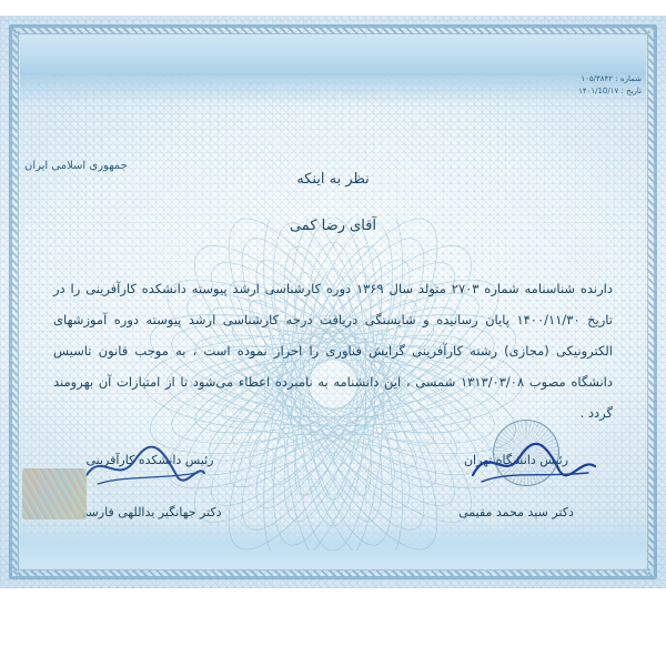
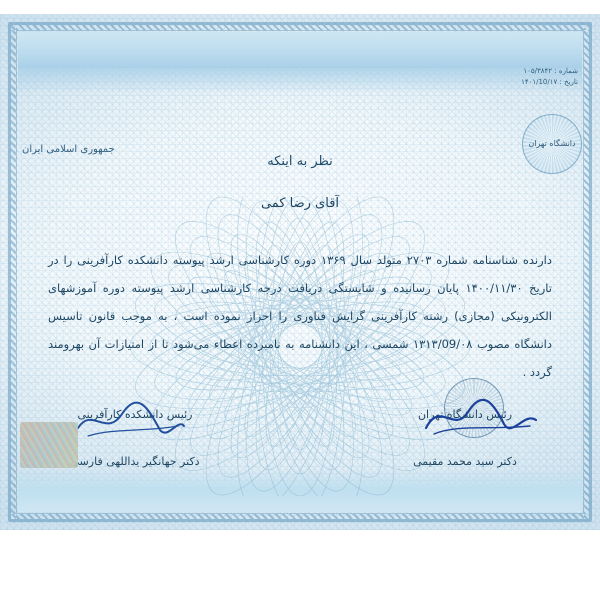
  شماره : ۱۰۵/۳۸۴۲
  تاریخ : ۱۴۰۱/10/۱۷
+ دانشگاه تهران
  جمهوری اسلامی ایران
  نظر به اینکه
  آقای رضا کمی
- دارنده شناسنامه شماره ۲۷۰۳ متولد سال ۱۳۶۹ دوره کارشناسی ارشد پیوسته دانشکده کارآفرینی را در تاریخ ۱۴۰۰/۱۱/۳۰ پایان رسانیده و شایستگی دریافت درجه کارشناسی ارشد پیوسته دوره آموزشهای الکترونیکی (مجازی) رشته کارآفرینی گرایش فناوری را احراز نموده است ، به موجب قانون تاسیس دانشگاه مصوب ۱۳۱۳/۰۳/۰۸ شمسی ، این دانشنامه به نامبرده اعطاء می‌شود تا از امتیازات آن بهرومند گردد .
+ دارنده شناسنامه شماره ۲۷۰۳ متولد سال ۱۳۶۹ دوره کارشناسی ارشد پیوسته دانشکده کارآفرینی را در تاریخ ۱۴۰۰/۱۱/۳۰ پایان رسانیده و شایستگی دریافت درجه کارشناسی ارشد پیوسته دوره آموزشهای الکترونیکی (مجازی) رشته کارآفرینی گرایش فناوری را احراز نموده است ، به موجب قانون تاسیس دانشگاه مصوب ۱۳۱۳/09/۰۸ شمسی ، این دانشنامه به نامبرده اعطاء می‌شود تا از امتیازات آن بهرومند گردد .
  دکتر سید محمد مقیمی
  رئیس دانشکده کارآفرینی
  دکتر جهانگیر یداللهی فارس
